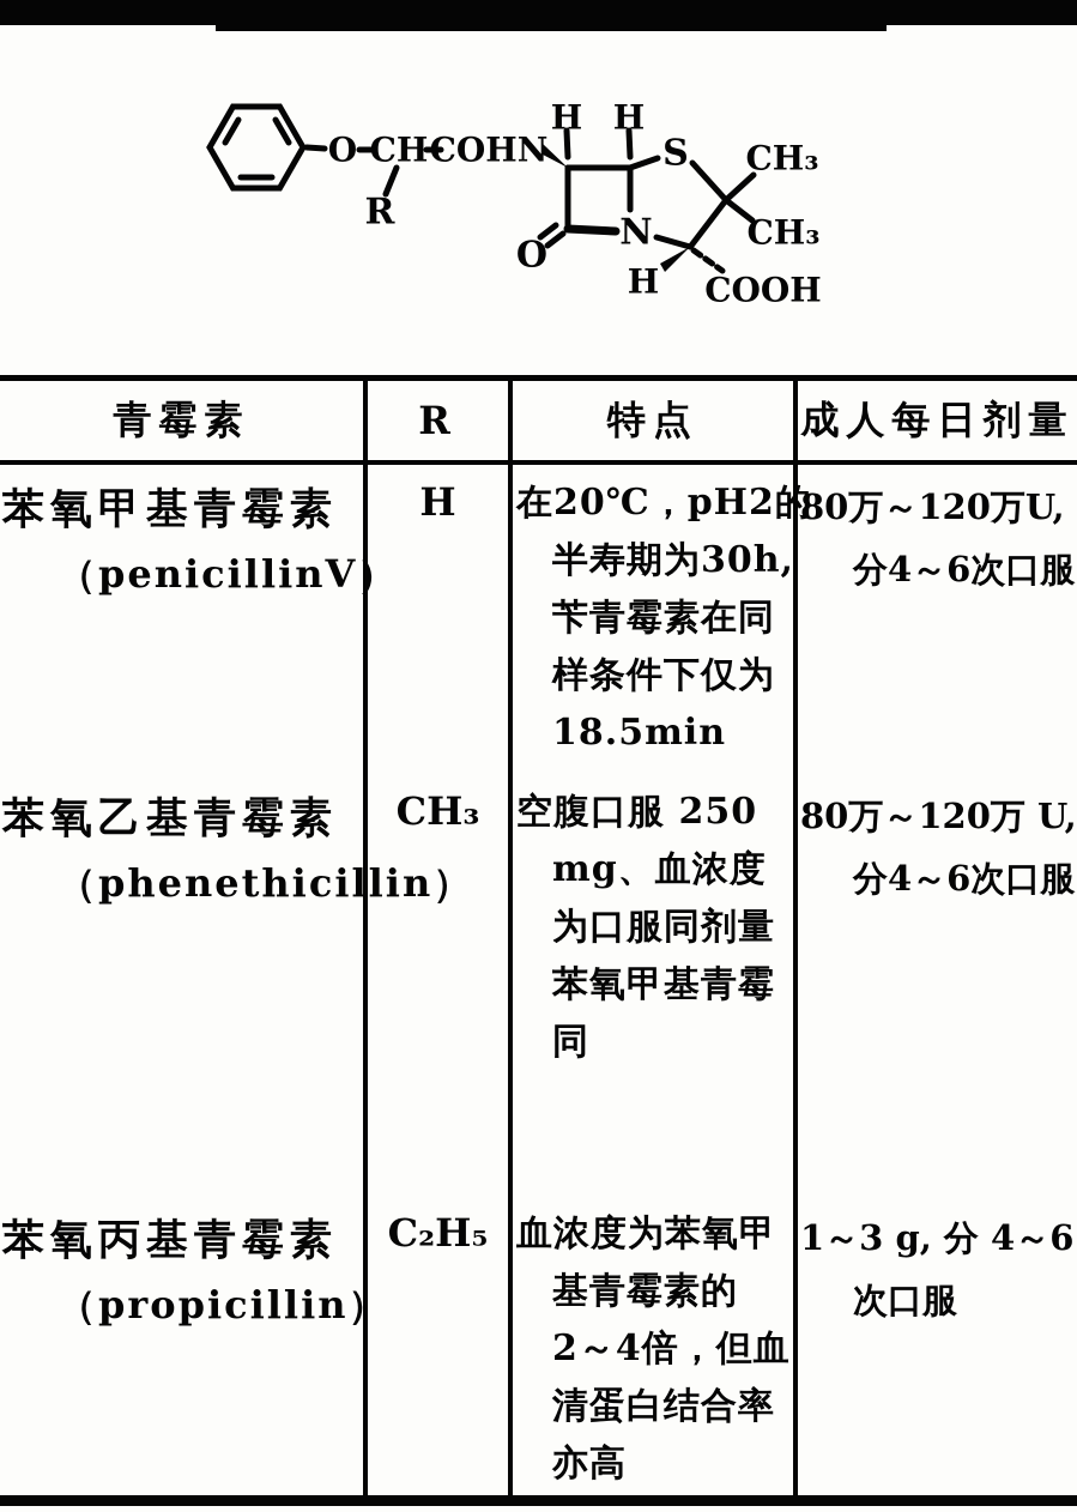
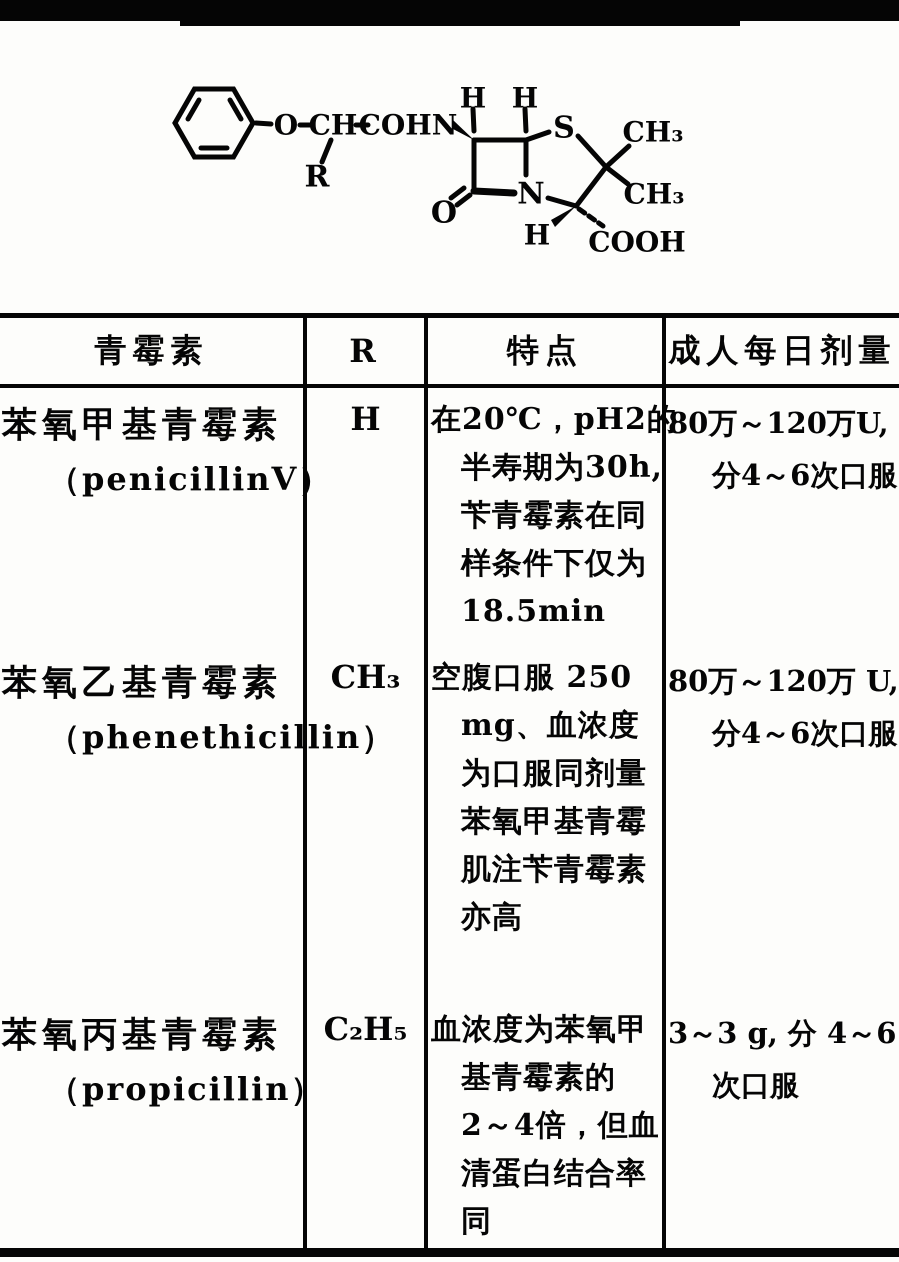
  O
  CH
  COHN
  R
  H
  H
  S
  CH₃
  CH₃
  N
  O
  H
  COOH
  青霉素
  R
  特点
  成人每日剂量
  苯氧甲基青霉素
  （penicillinV）
  H
  在20℃，pH2
  半寿期为30h,
  苄青霉素在同
  样条件下仅为
  18.5min
  80万～120万U,
  分4～6次口服
  苯氧乙基青霉素
  （phenethicillin
  CH₃
  空腹口服 250
  mg、血浓度
  为口服同剂量
  苯氧甲基青霉
+ 肌注苄青霉素
- 同
+ 亦高
  80万～120万 U,
  分4～6次口服
  苯氧丙基青霉素
  （propicillin）
  C₂H₅
  血浓度为苯氧甲
  基青霉素的
  2～4倍，但血
  清蛋白结合率
- 亦高
+ 同
- 1～3 g, 分 4～6
+ 3～3 g, 分 4～6
  次口服
